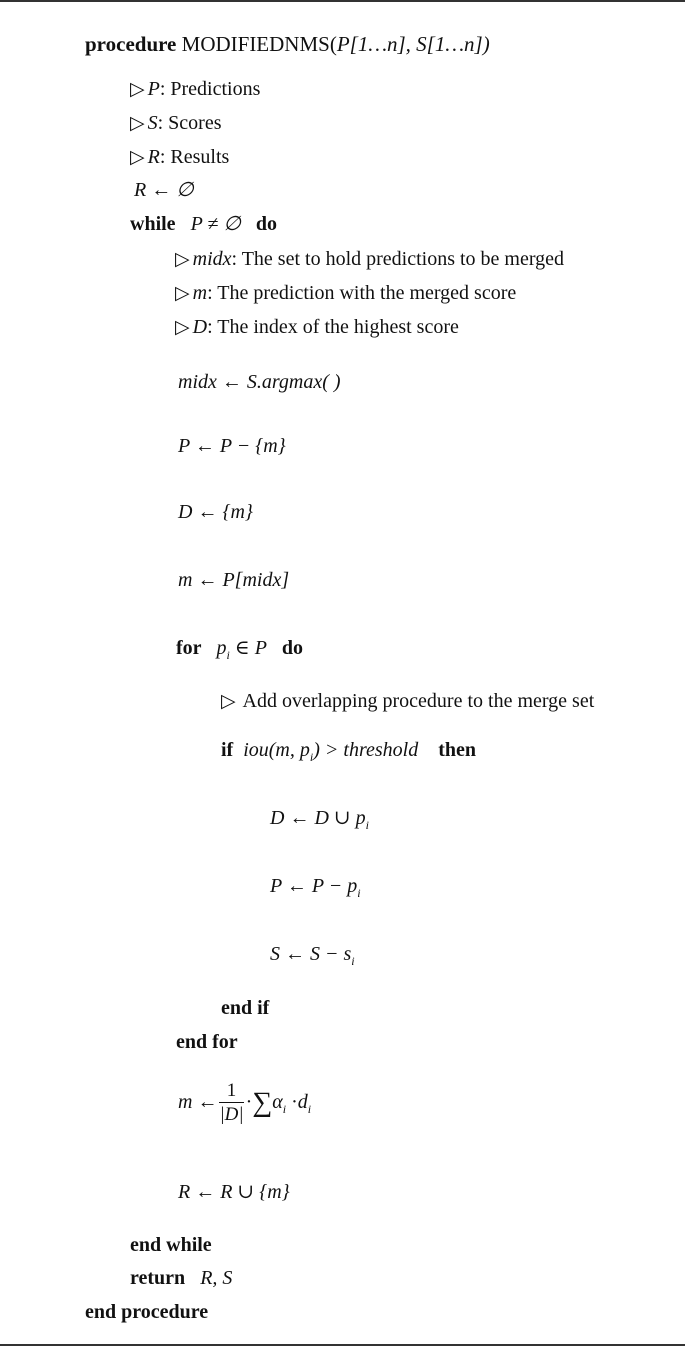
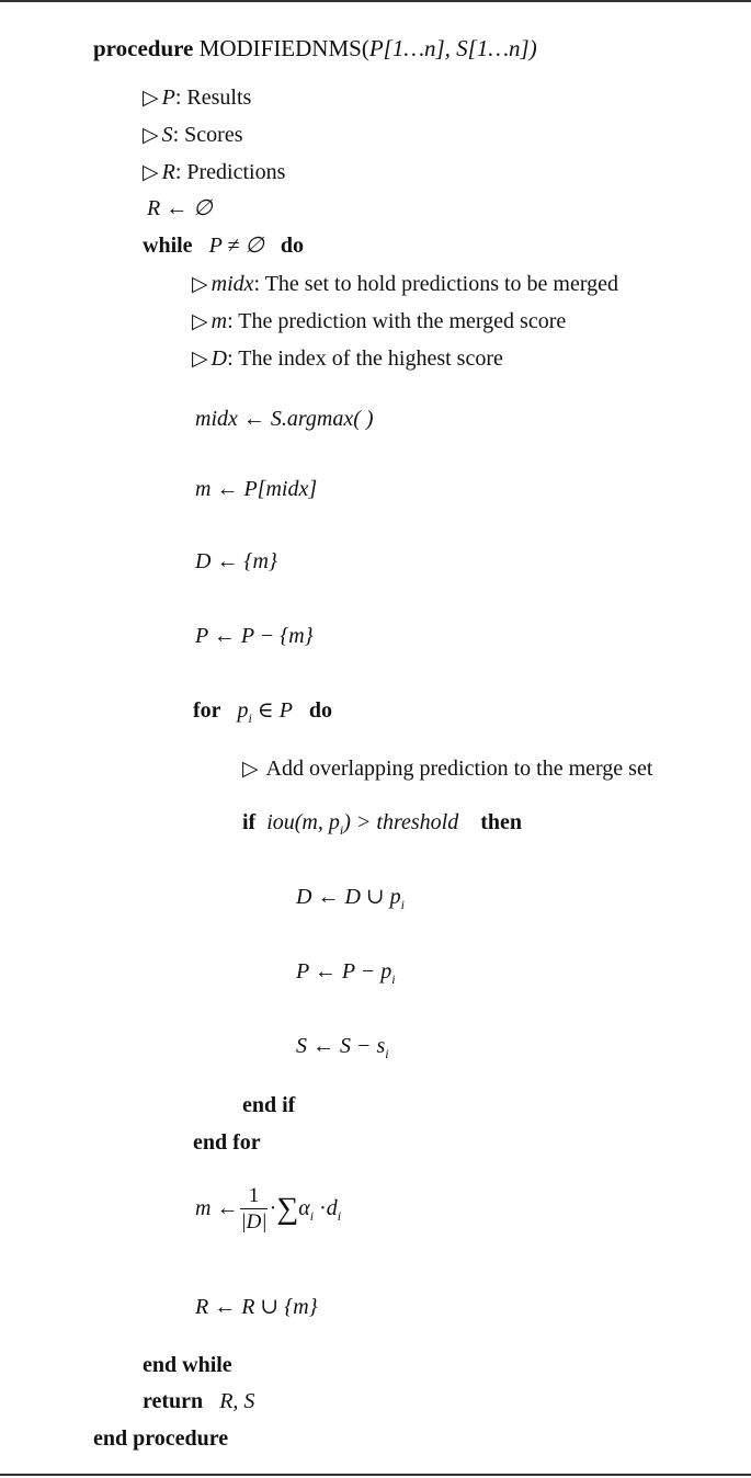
  procedure MODIFIEDNMS(P[1…n], S[1…n])
- ▷ P: Predictions
+ ▷ P: Results
  ▷ S: Scores
- ▷ R: Results
+ ▷ R: Predictions
  R ← ∅
  while P ≠ ∅ do
  ▷ midx: The set to hold predictions to be merged
  ▷ m: The prediction with the merged score
  ▷ D: The index of the highest score
  midx ← S.argmax( )
- P ← P − {m}
+ m ← P[midx]
  D ← {m}
- m ← P[midx]
+ P ← P − {m}
  for pi ∈ P do
- ▷ Add overlapping procedure to the merge set
+ ▷ Add overlapping prediction to the merge set
  if iou(m, pi) > threshold then
  D ← D ∪ pi
  P ← P − pi
  S ← S − si
  end if
  end for
  m ←
  1
  |D|
  ·∑αi ·di
  R ← R ∪ {m}
  end while
  return R, S
  end procedure
